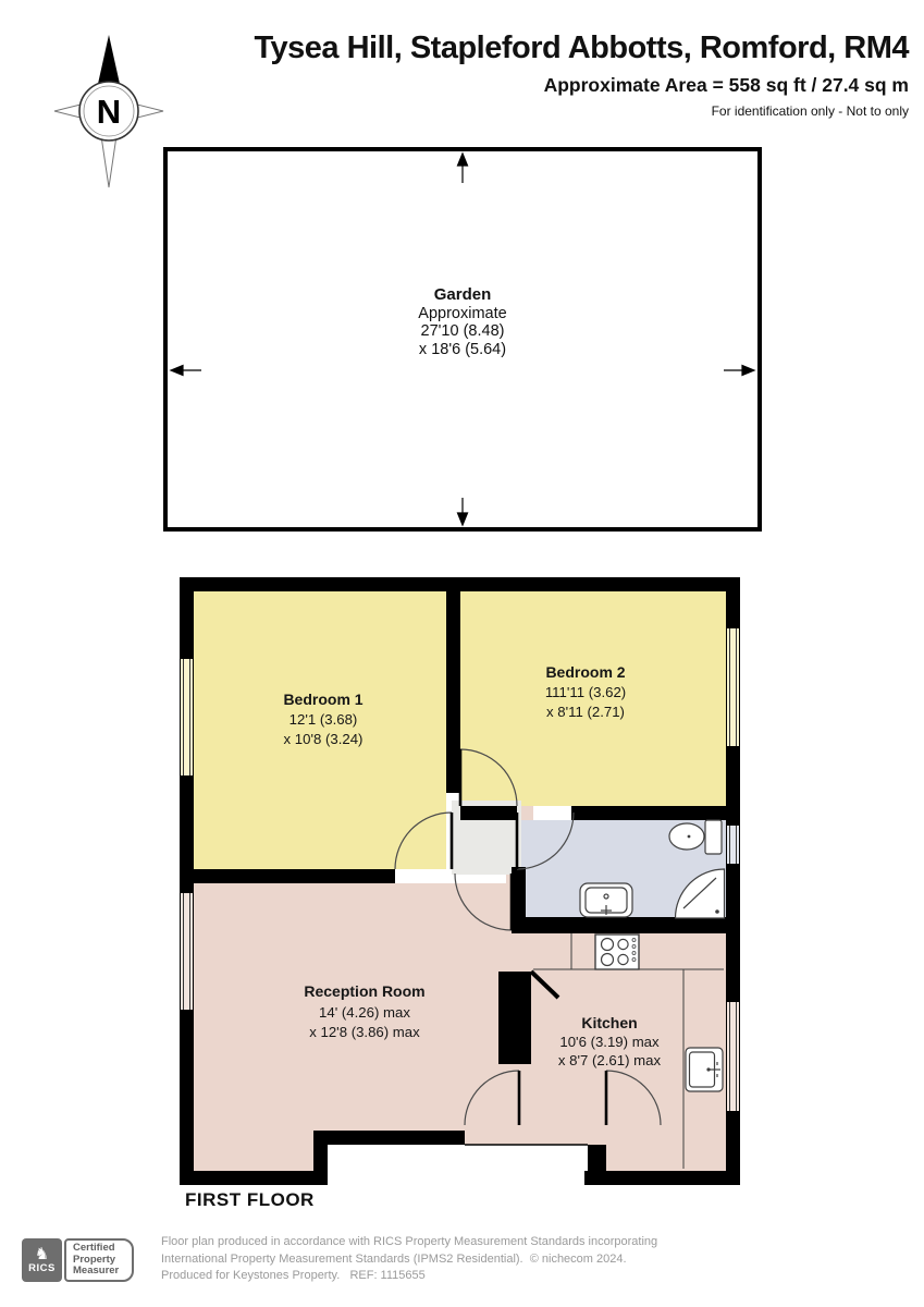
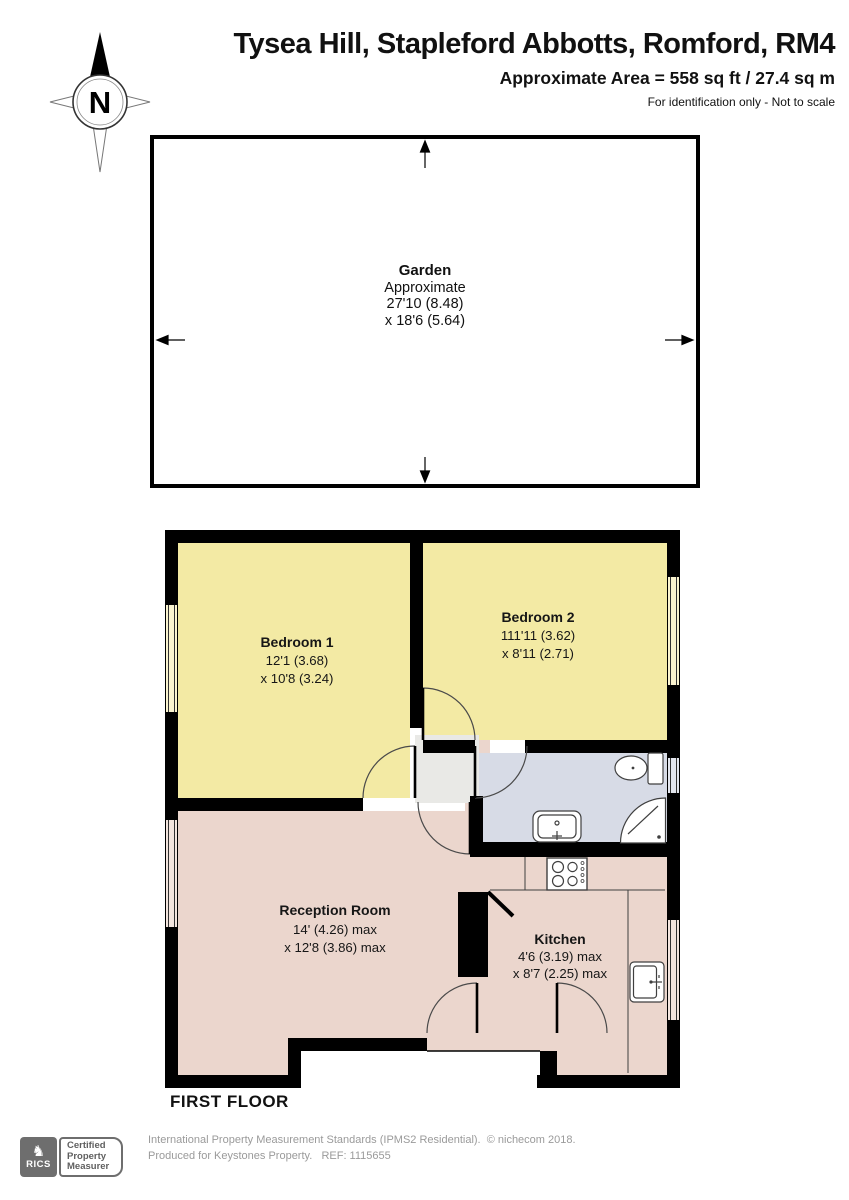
  Tysea Hill, Stapleford Abbotts, Romford, RM4
  Approximate Area = 558 sq ft / 27.4 sq m
- For identification only - Not to only
+ For identification only - Not to scale
  N
  Garden
  Approximate
  27'10 (8.48)
  x 18'6 (5.64)
  Bedroom 1
  12'1 (3.68)
  x 10'8 (3.24)
  Bedroom 2
  111'11 (3.62)
  x 8'11 (2.71)
  Reception Room
  14' (4.26) max
  x 12'8 (3.86) max
  Kitchen
- 10'6 (3.19) max
+ 4'6 (3.19) max
- x 8'7 (2.61) max
+ x 8'7 (2.25) max
  FIRST FLOOR
  ♞
  RICS
  Certified
  Property
  Measurer
- Floor plan produced in accordance with RICS Property Measurement Standards incorporating
- International Property Measurement Standards (IPMS2 Residential). © nichecom 2024.
+ International Property Measurement Standards (IPMS2 Residential). © nichecom 2018.
  Produced for Keystones Property. REF: 1115655
